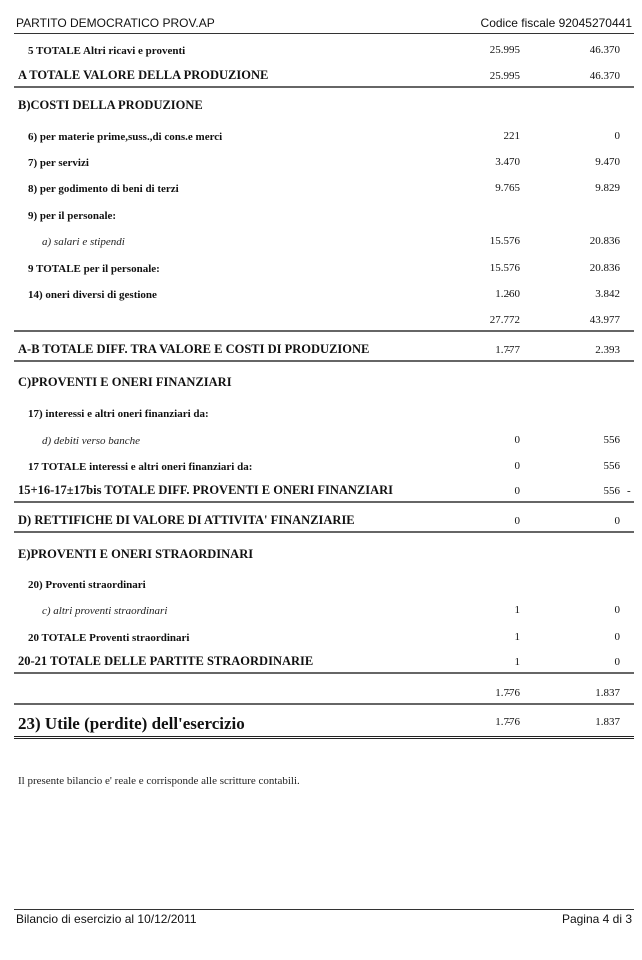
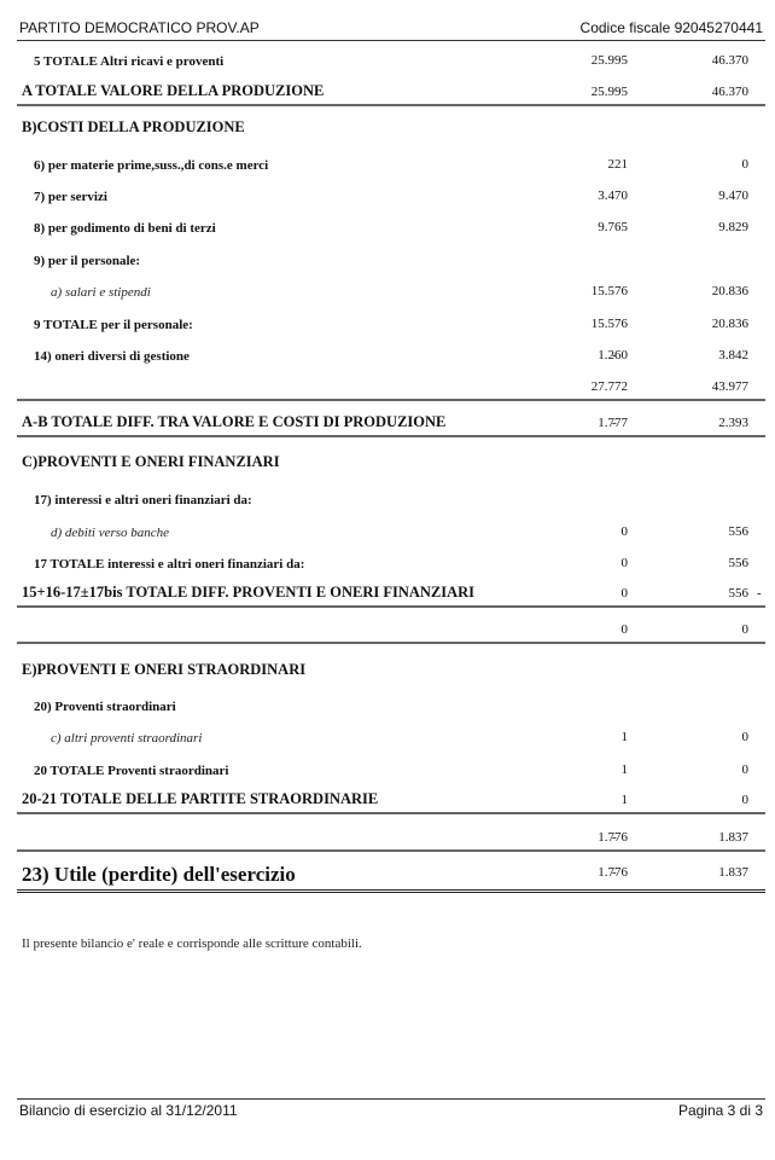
  PARTITO DEMOCRATICO PROV.AP
  Codice fiscale 92045270441
  5 TOTALE Altri ricavi e proventi
  25.995
  46.370
  A TOTALE VALORE DELLA PRODUZIONE
  25.995
  46.370
  B)COSTI DELLA PRODUZIONE
  6) per materie prime,suss.,di cons.e merci
  221
  0
  7) per servizi
  3.470
  9.470
  8) per godimento di beni di terzi
  9.765
  9.829
  9) per il personale:
  a) salari e stipendi
  15.576
  20.836
  9 TOTALE per il personale:
  15.576
  20.836
  14) oneri diversi di gestione
  1.260
  -
  3.842
  27.772
  43.977
  A-B TOTALE DIFF. TRA VALORE E COSTI DI PRODUZIONE
  1.777
  -
  2.393
  C)PROVENTI E ONERI FINANZIARI
  17) interessi e altri oneri finanziari da:
  d) debiti verso banche
  0
  556
  17 TOTALE interessi e altri oneri finanziari da:
  0
  556
  15+16-17±17bis TOTALE DIFF. PROVENTI E ONERI FINANZIARI
  0
  556
  -
- D) RETTIFICHE DI VALORE DI ATTIVITA' FINANZIARIE
  0
  0
  E)PROVENTI E ONERI STRAORDINARI
  20) Proventi straordinari
  c) altri proventi straordinari
  1
  0
  20 TOTALE Proventi straordinari
  1
  0
  20-21 TOTALE DELLE PARTITE STRAORDINARIE
  1
  0
  1.776
  -
  1.837
  23) Utile (perdite) dell'esercizio
  1.776
  -
  1.837
  Il presente bilancio e' reale e corrisponde alle scritture contabili.
- Bilancio di esercizio al 10/12/2011
+ Bilancio di esercizio al 31/12/2011
- Pagina 4 di 3
+ Pagina 3 di 3
